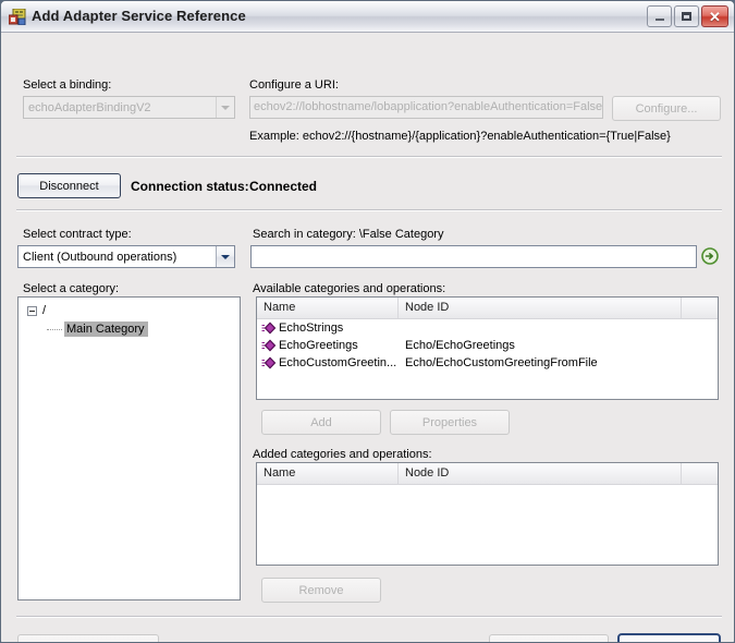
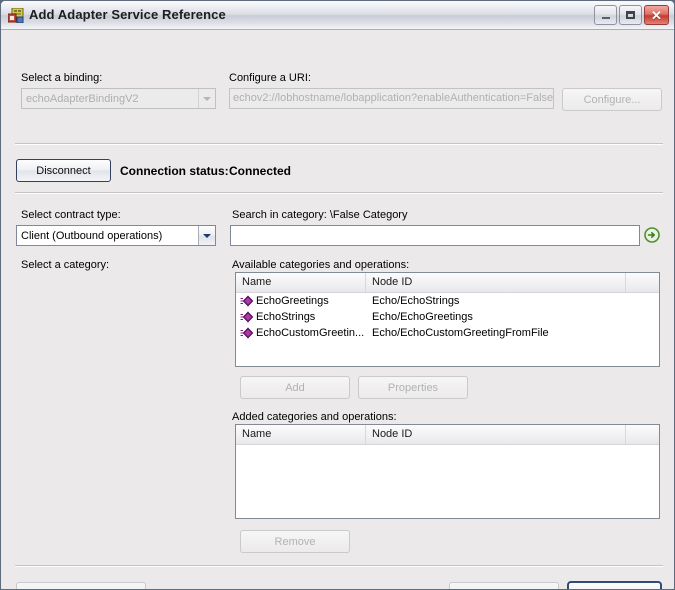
  Add Adapter Service Reference
  ✕
  Select a binding:
  echoAdapterBindingV2
  Configure a URI:
  echov2://lobhostname/lobapplication?enableAuthentication=False
  Configure...
- Example: echov2://{hostname}/{application}?enableAuthentication={True|False}
  Disconnect
  Connection status:
  Connected
  Select contract type:
  Client (Outbound operations)
  Search in category: \False Category
  Select a category:
- /
- Main Category
  Available categories and operations:
  Name
  Node ID
- EchoStrings
+ EchoGreetings
+ Echo/EchoStrings
- EchoGreetings
+ EchoStrings
  Echo/EchoGreetings
  EchoCustomGreetin...
  Echo/EchoCustomGreetingFromFile
  Add
  Properties
  Added categories and operations:
  Name
  Node ID
  Remove
